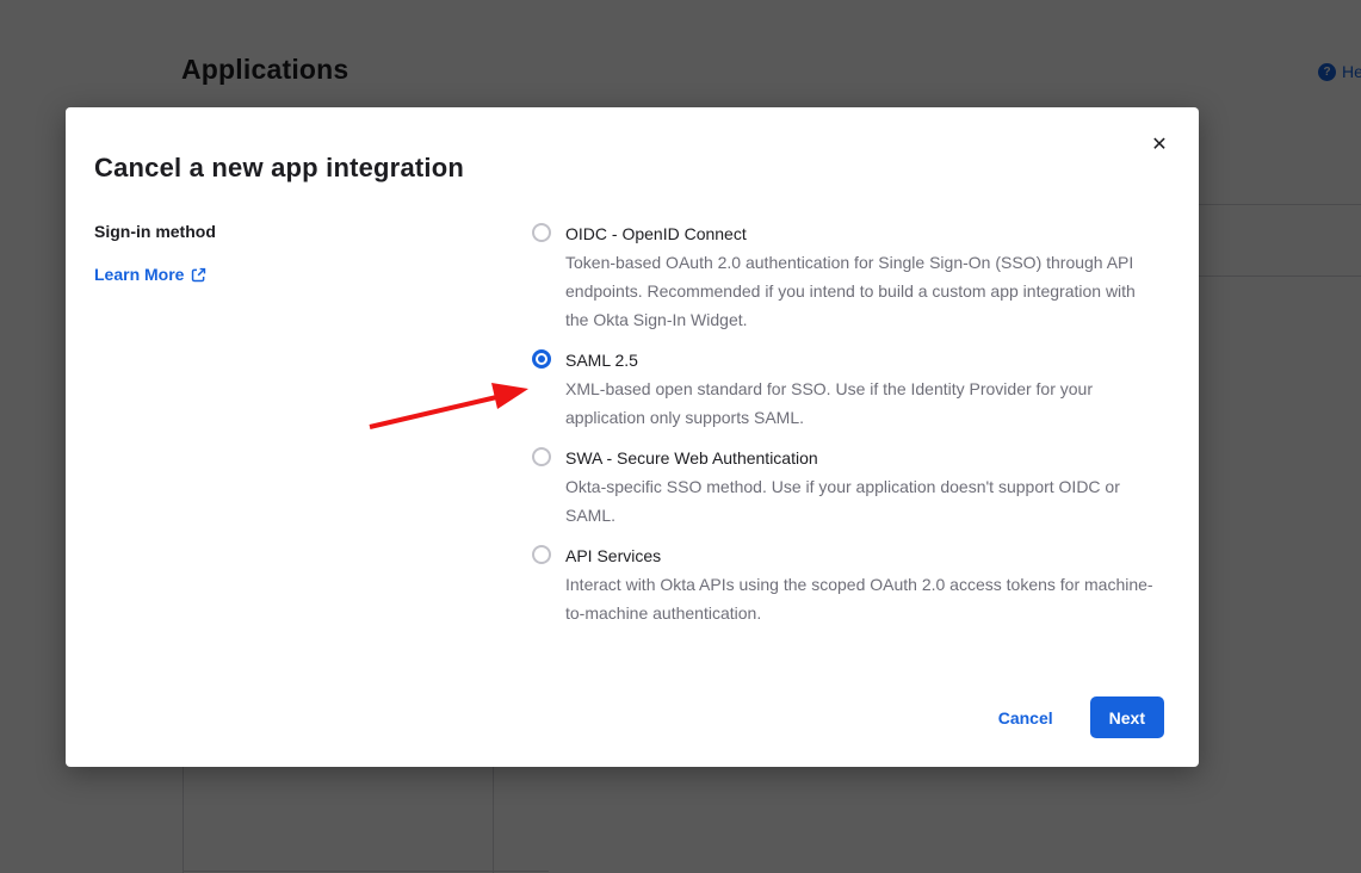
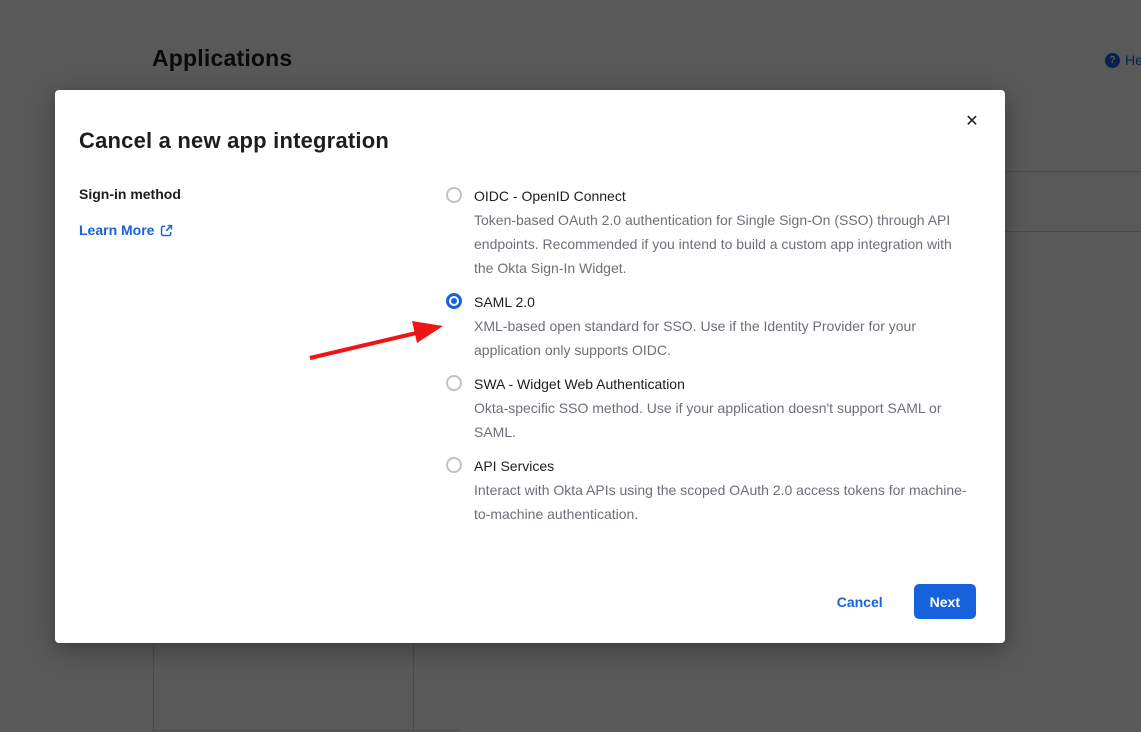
  Applications
  ?
  Cancel a new app integration
  ✕
  Sign-in method
  Learn More
  OIDC - OpenID Connect
  Token-based OAuth 2.0 authentication for Single Sign-On (SSO) through API endpoints. Recommended if you intend to build a custom app integration with the Okta Sign-In Widget.
- SAML 2.5
+ SAML 2.0
- XML-based open standard for SSO. Use if the Identity Provider for your application only supports SAML.
+ XML-based open standard for SSO. Use if the Identity Provider for your application only supports OIDC.
- SWA - Secure Web Authentication
+ SWA - Widget Web Authentication
- Okta-specific SSO method. Use if your application doesn't support OIDC or SAML.
+ Okta-specific SSO method. Use if your application doesn't support SAML or SAML.
  API Services
  Interact with Okta APIs using the scoped OAuth 2.0 access tokens for machine-to-machine authentication.
  Cancel
  Next
